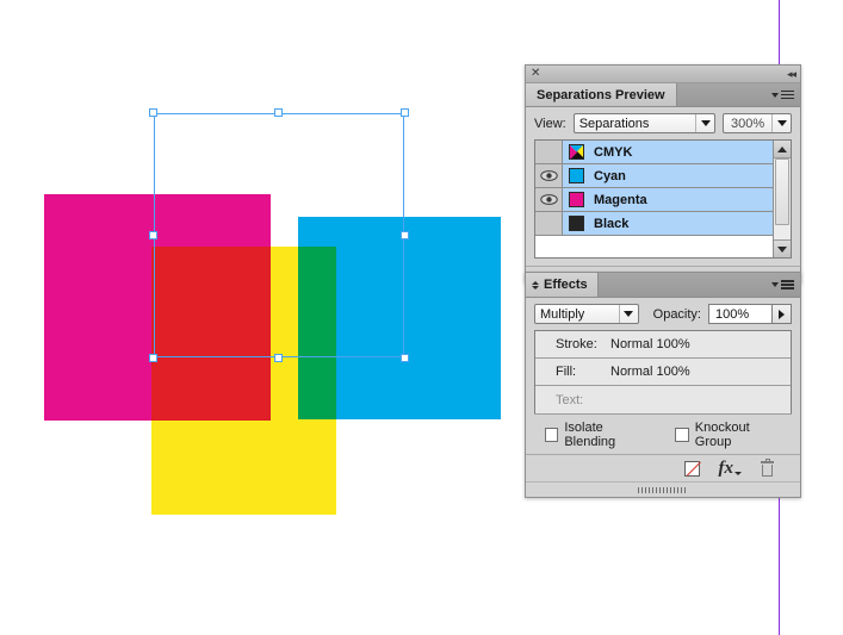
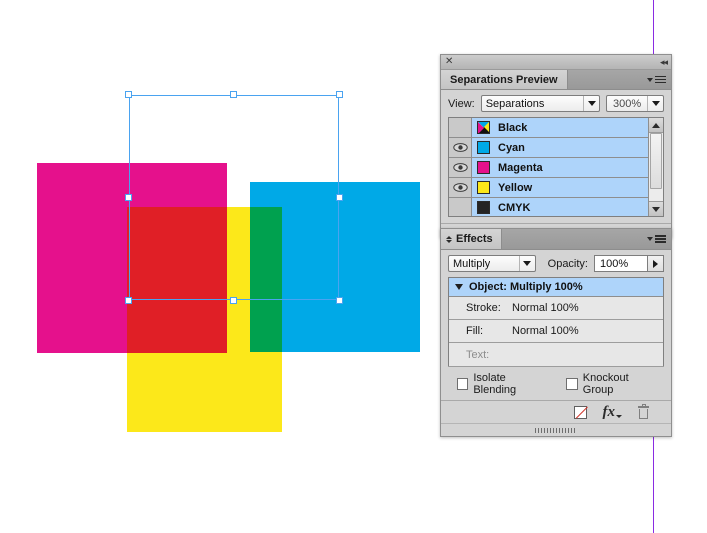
  ✕
  ◂◂
  Separations Preview
  View:
  Separations
  300%
- CMYK
+ Black
  Cyan
  Magenta
+ Yellow
- Black
+ CMYK
  Effects
  Multiply
  Opacity:
  100%
+ Object: Multiply 100%
  Stroke:
  Normal 100%
  Fill:
  Normal 100%
  Text:
  Isolate Blending
  Knockout Group
  fx
